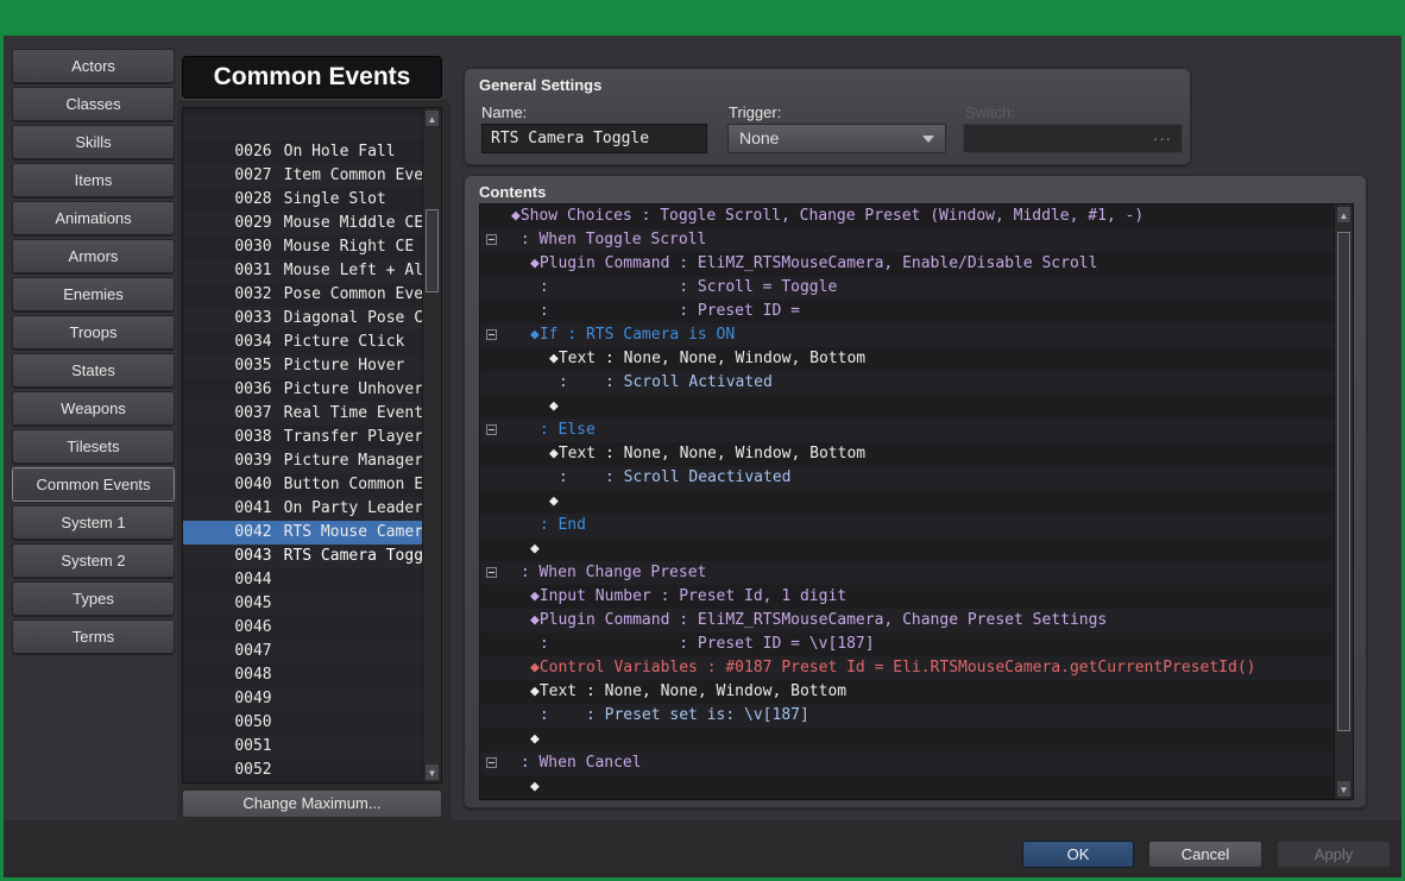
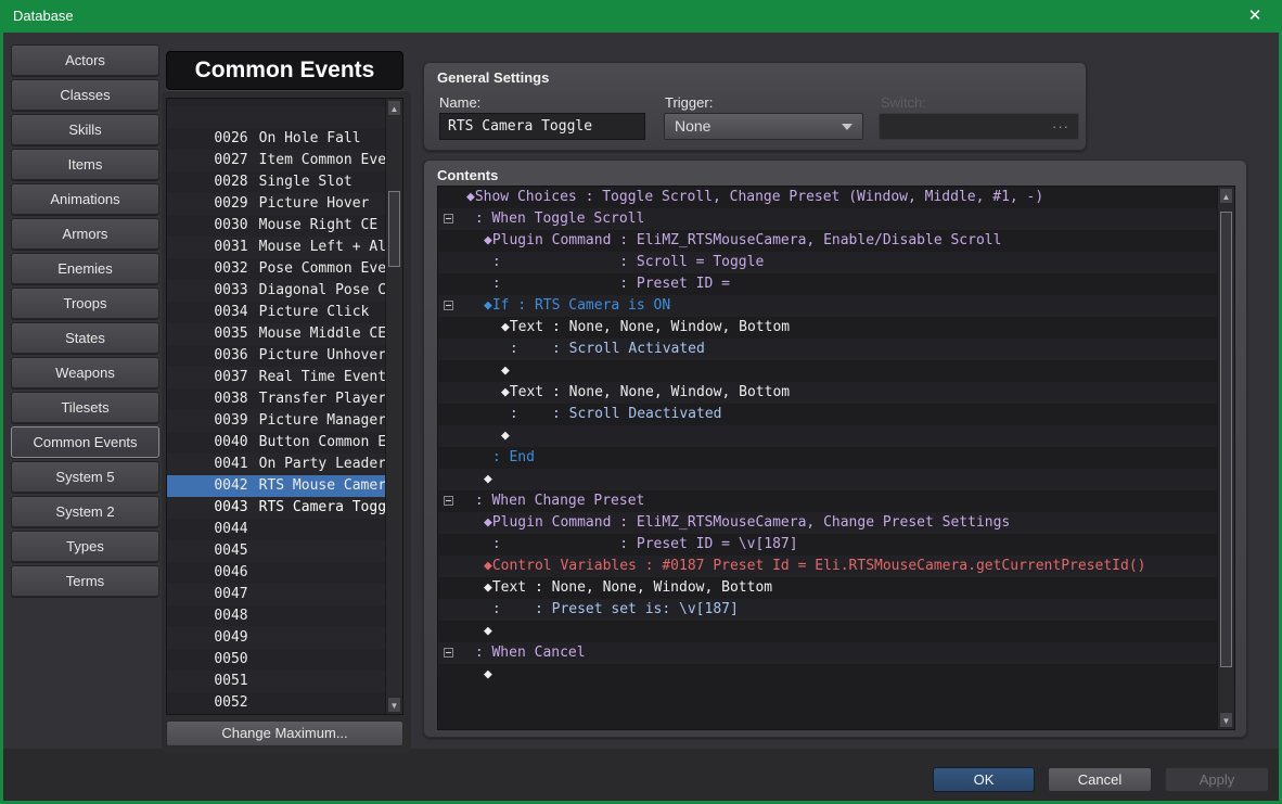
+ Database
+ ✕
  Actors
  Classes
  Skills
  Items
  Animations
  Armors
  Enemies
  Troops
  States
  Weapons
  Tilesets
  Common Events
- System 1
+ System 5
  System 2
  Types
  Terms
  Common Events
  0026 On Hole Fall
  0027 Item Common Eve
  0028 Single Slot
- 0029 Mouse Middle CE
+ 0029 Picture Hover
  0030 Mouse Right CE
  0031 Mouse Left + Al
  0032 Pose Common Eve
  0033 Diagonal Pose C
  0034 Picture Click
- 0035 Picture Hover
+ 0035 Mouse Middle CE
  0036 Picture Unhover
  0037 Real Time Event
  0038 Transfer Player
  0039 Picture Manager
  0040 Button Common E
  0041 On Party Leader
  0042 RTS Mouse Camer
  0043 RTS Camera Togg
  0044
  0045
  0046
  0047
  0048
  0049
  0050
  0051
  0052
  ▲
  ▼
  Change Maximum...
  General Settings
  Name:
  RTS Camera Toggle
  Trigger:
  None
  Switch:
  ···
  Contents
  ◆Show Choices : Toggle Scroll, Change Preset (Window, Middle, #1, -)
  : When Toggle Scroll
  ◆Plugin Command : EliMZ_RTSMouseCamera, Enable/Disable Scroll
  : : Scroll = Toggle
  : : Preset ID =
  ◆If : RTS Camera is ON
  ◆Text : None, None, Window, Bottom
  : : Scroll Activated
  ◆
- : Else
  ◆Text : None, None, Window, Bottom
  : : Scroll Deactivated
  ◆
  : End
  ◆
  : When Change Preset
- ◆Input Number : Preset Id, 1 digit
  ◆Plugin Command : EliMZ_RTSMouseCamera, Change Preset Settings
  : : Preset ID = \v[187]
  ◆Control Variables : #0187 Preset Id = Eli.RTSMouseCamera.getCurrentPresetId()
  ◆Text : None, None, Window, Bottom
  : : Preset set is: \v[187]
  ◆
  : When Cancel
  ◆
  ▲
  ▼
  OK
  Cancel
  Apply
